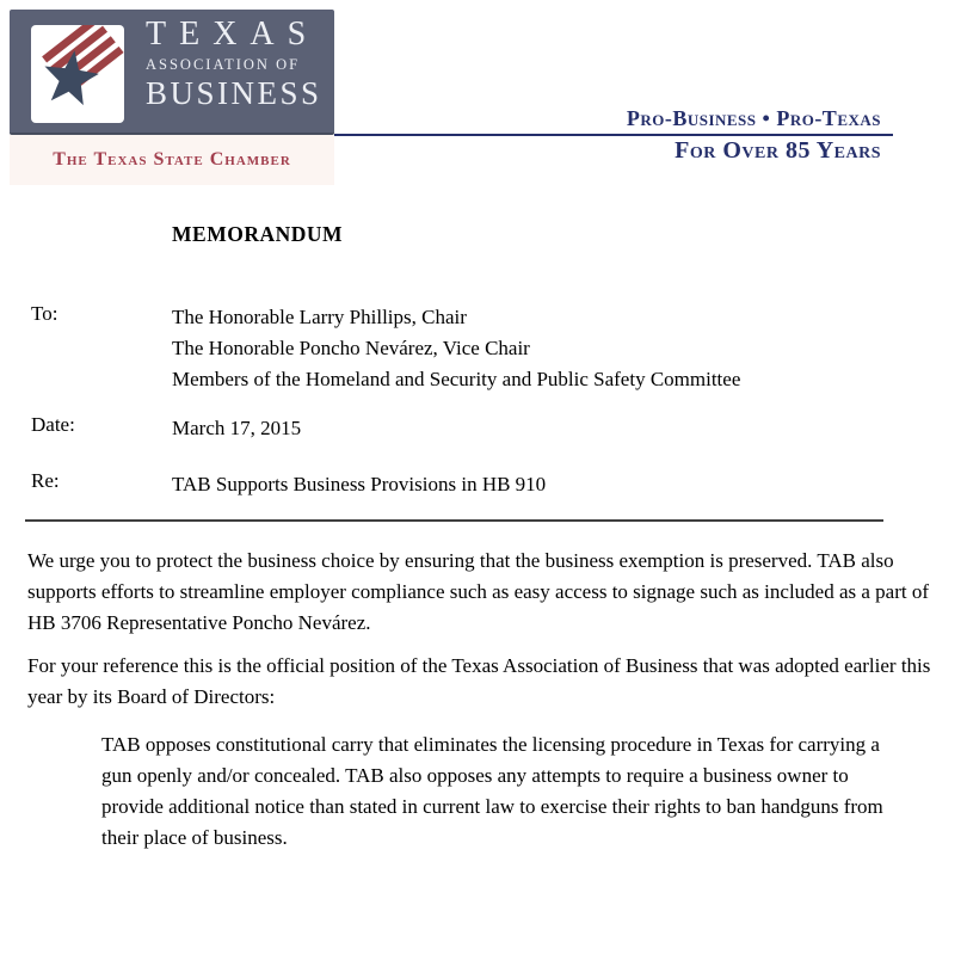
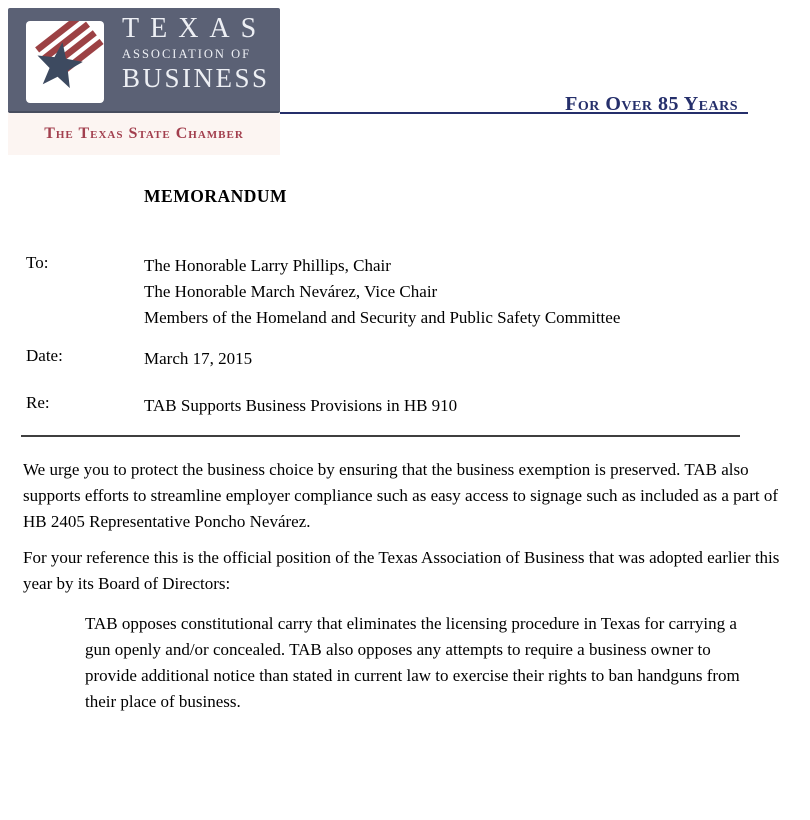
  TEXAS
  ASSOCIATION OF
  BUSINESS
  The Texas State Chamber
- Pro-Business • Pro-Texas
  For Over 85 Years
  MEMORANDUM
  To:
  The Honorable Larry Phillips, Chair
- The Honorable Poncho Nevárez, Vice Chair
+ The Honorable March Nevárez, Vice Chair
  Members of the Homeland and Security and Public Safety Committee
  Date:
  March 17, 2015
  Re:
  TAB Supports Business Provisions in HB 910
- We urge you to protect the business choice by ensuring that the business exemption is preserved. TAB also supports efforts to streamline employer compliance such as easy access to signage such as included as a part of HB 3706 Representative Poncho Nevárez.
+ We urge you to protect the business choice by ensuring that the business exemption is preserved. TAB also supports efforts to streamline employer compliance such as easy access to signage such as included as a part of HB 2405 Representative Poncho Nevárez.
  For your reference this is the official position of the Texas Association of Business that was adopted earlier this year by its Board of Directors:
  TAB opposes constitutional carry that eliminates the licensing procedure in Texas for carrying a gun openly and/or concealed. TAB also opposes any attempts to require a business owner to provide additional notice than stated in current law to exercise their rights to ban handguns from their place of business.
